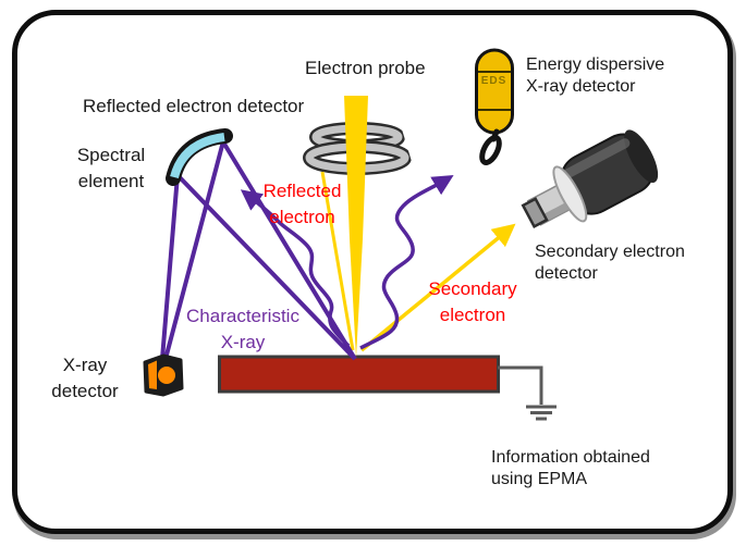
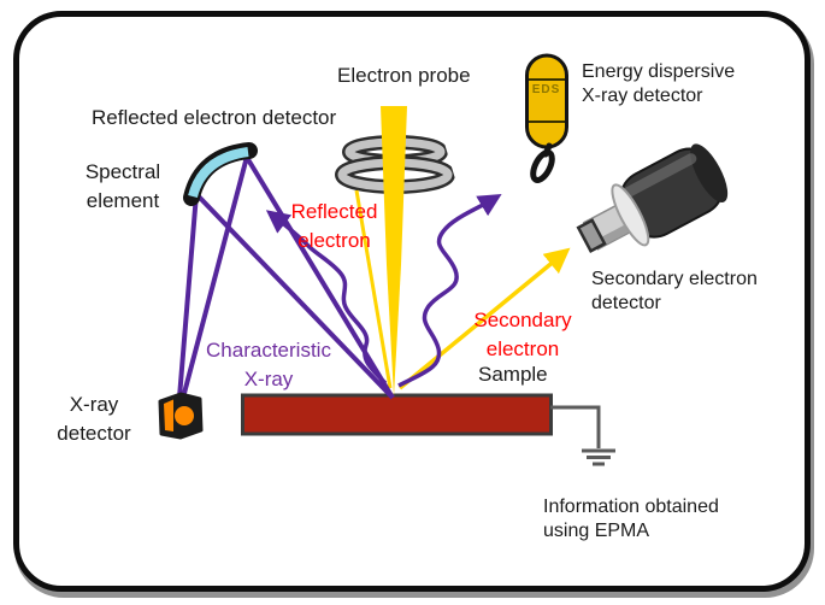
  Electron probe
  Reflected electron detector
  Spectral
  element
  Reflected
  electron
  Characteristic
  X-ray
  X-ray
  detector
  Secondary
  electron
+ Sample
  Energy dispersive
  X-ray detector
  Secondary electron
  detector
  Information obtained
  using EPMA
  EDS
